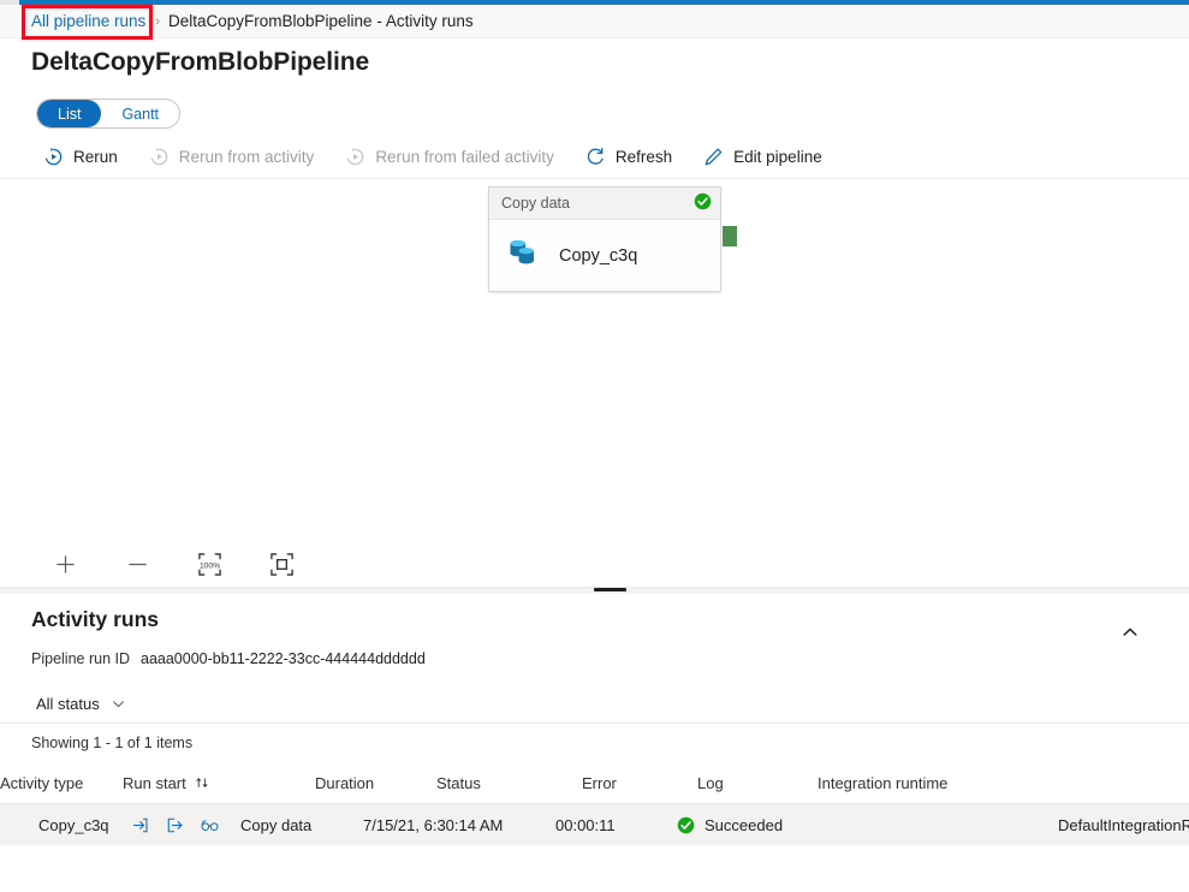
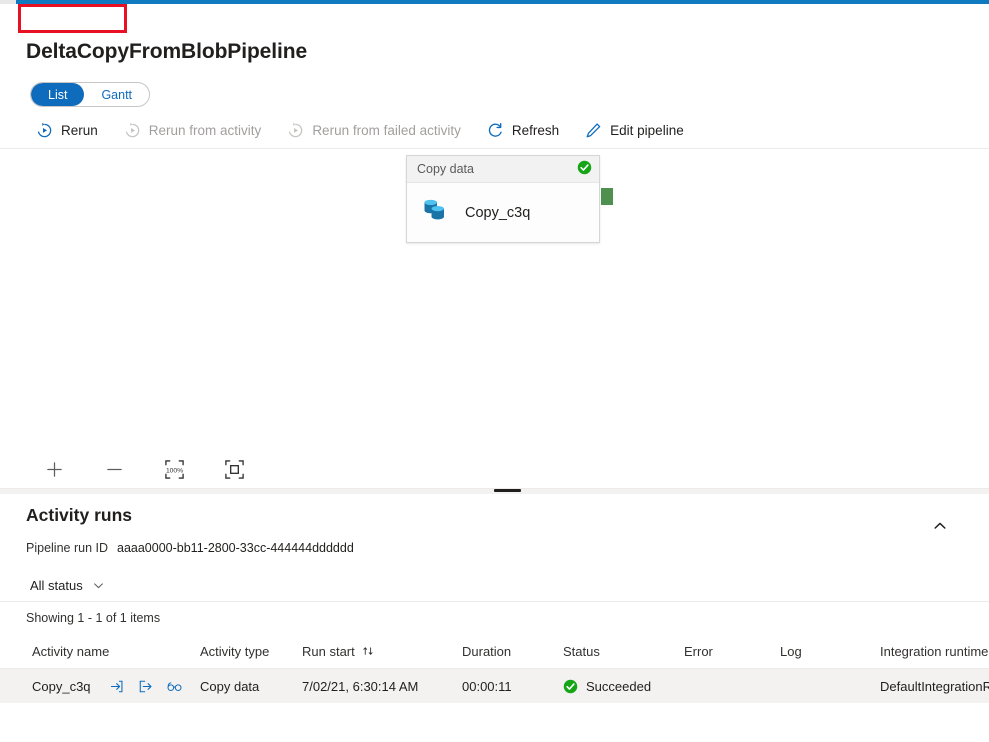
- All pipeline runs
- ›
- DeltaCopyFromBlobPipeline - Activity runs
  DeltaCopyFromBlobPipeline
  List
  Gantt
  Rerun
  Rerun from activity
  Rerun from failed activity
  Refresh
  Edit pipeline
  Copy data
  Copy_c3q
  Activity runs
  Pipeline run ID
- aaaa0000-bb11-2222-33cc-444444dddddd
+ aaaa0000-bb11-2800-33cc-444444dddddd
  All status
  Showing 1 - 1 of 1 items
+ Activity name
  Activity type
  Run start
  Duration
  Status
  Error
  Log
  Integration runtime
  Copy_c3q
  Copy data
- 7/15/21, 6:30:14 AM
+ 7/02/21, 6:30:14 AM
  00:00:11
  Succeeded
  DefaultIntegrationR
